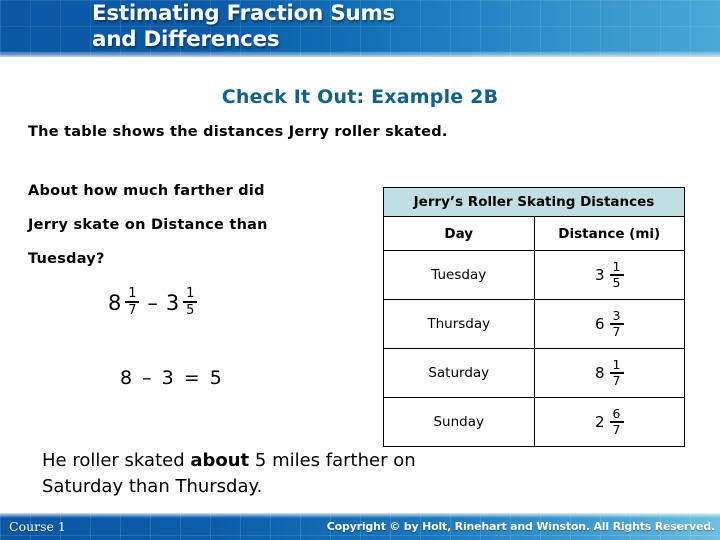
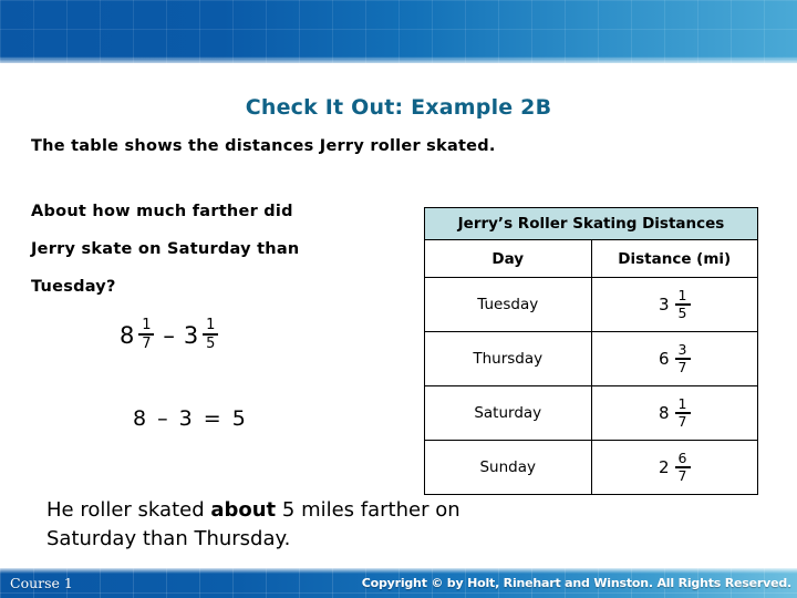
- Estimating Fraction Sums
- and Differences
  Check It Out: Example 2B
  The table shows the distances Jerry roller skated.
  About how much farther did
- Jerry skate on Distance than
+ Jerry skate on Saturday than
  Tuesday?
  8
  1
  7
  –
  3
  1
  5
  8 – 3 = 5
  He roller skated about 5 miles farther on
  Saturday than Thursday.
  Jerry’s Roller Skating Distances
  Day	Distance (mi)
  Tuesday	3 1 5
  Thursday	6 3 7
  Saturday	8 1 7
  Sunday	2 6 7
  Course 1
  Copyright © by Holt, Rinehart and Winston. All Rights Reserved.
